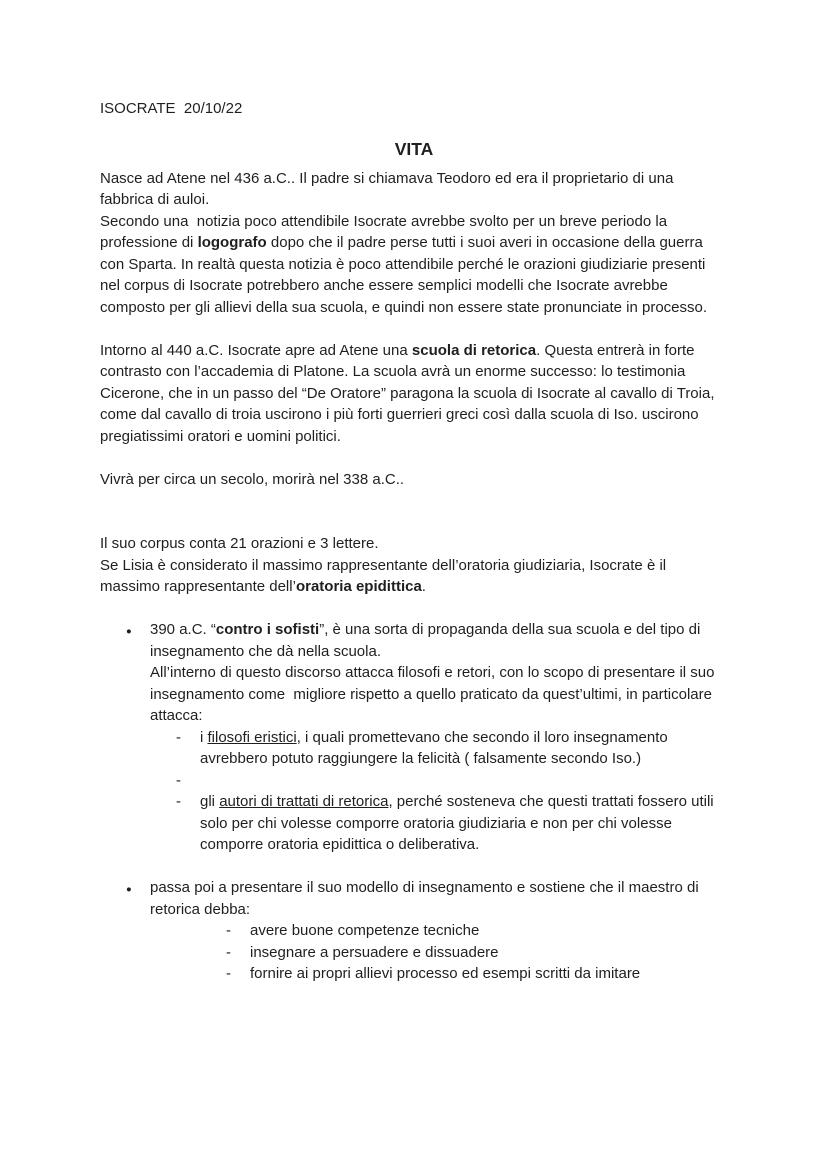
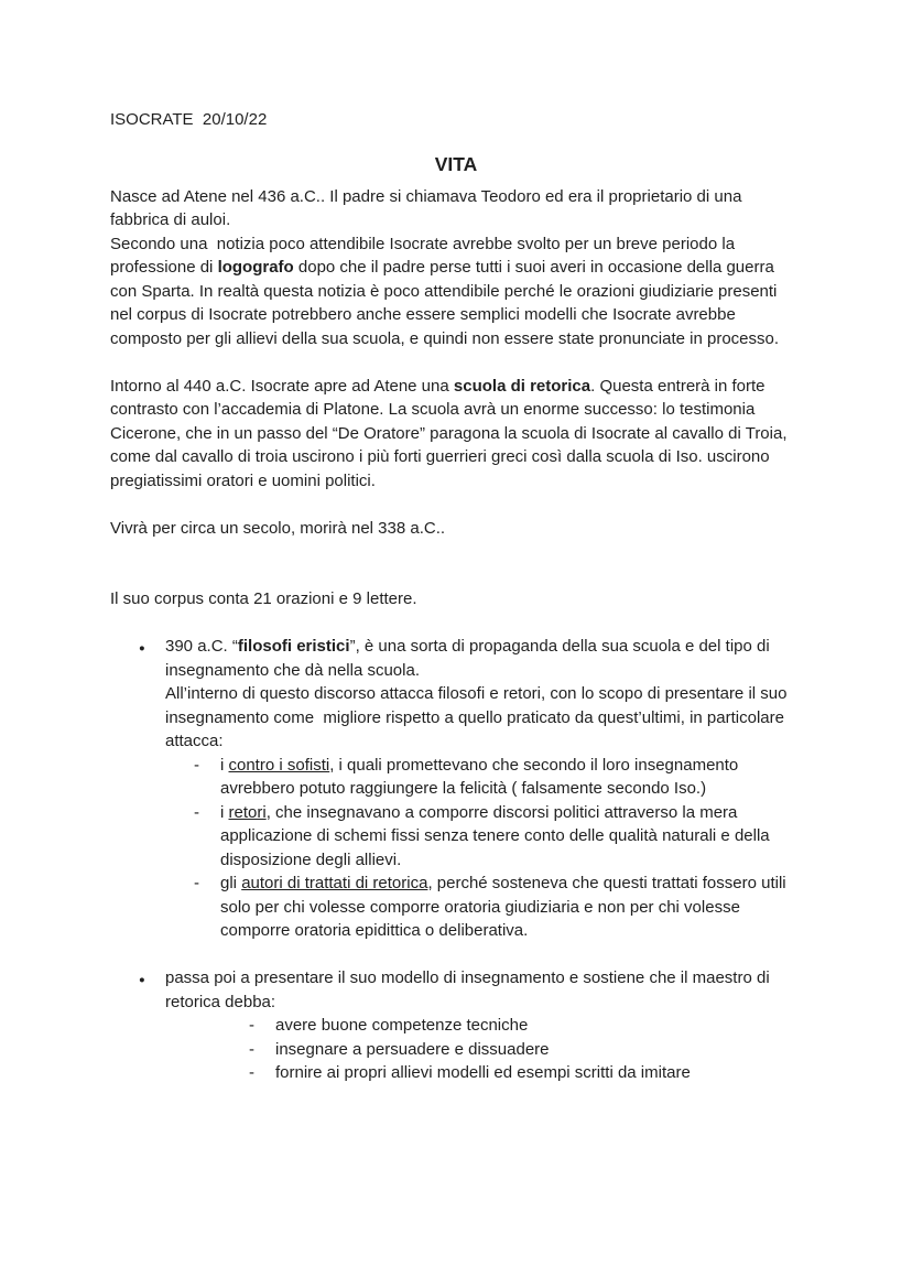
  ISOCRATE 20/10/22
  VITA
  Nasce ad Atene nel 436 a.C.. Il padre si chiamava Teodoro ed era il proprietario di una fabbrica di auloi.
  Secondo una notizia poco attendibile Isocrate avrebbe svolto per un breve periodo la professione di logografo dopo che il padre perse tutti i suoi averi in occasione della guerra con Sparta. In realtà questa notizia è poco attendibile perché le orazioni giudiziarie presenti nel corpus di Isocrate potrebbero anche essere semplici modelli che Isocrate avrebbe composto per gli allievi della sua scuola, e quindi non essere state pronunciate in processo.
  Intorno al 440 a.C. Isocrate apre ad Atene una scuola di retorica. Questa entrerà in forte contrasto con l’accademia di Platone. La scuola avrà un enorme successo: lo testimonia Cicerone, che in un passo del “De Oratore” paragona la scuola di Isocrate al cavallo di Troia, come dal cavallo di troia uscirono i più forti guerrieri greci così dalla scuola di Iso. uscirono pregiatissimi oratori e uomini politici.
  Vivrà per circa un secolo, morirà nel 338 a.C..
- Il suo corpus conta 21 orazioni e 3 lettere.
+ Il suo corpus conta 21 orazioni e 9 lettere.
- Se Lisia è considerato il massimo rappresentante dell’oratoria giudiziaria, Isocrate è il massimo rappresentante dell’oratoria epidittica.
  ●
- 390 a.C. “contro i sofisti”, è una sorta di propaganda della sua scuola e del tipo di insegnamento che dà nella scuola.
+ 390 a.C. “filosofi eristici”, è una sorta di propaganda della sua scuola e del tipo di insegnamento che dà nella scuola.
  All’interno di questo discorso attacca filosofi e retori, con lo scopo di presentare il suo insegnamento come migliore rispetto a quello praticato da quest’ultimi, in particolare attacca:
  -
- i filosofi eristici, i quali promettevano che secondo il loro insegnamento avrebbero potuto raggiungere la felicità ( falsamente secondo Iso.)
+ i contro i sofisti, i quali promettevano che secondo il loro insegnamento avrebbero potuto raggiungere la felicità ( falsamente secondo Iso.)
  -
+ i retori, che insegnavano a comporre discorsi politici attraverso la mera applicazione di schemi fissi senza tenere conto delle qualità naturali e della disposizione degli allievi.
  -
  gli autori di trattati di retorica, perché sosteneva che questi trattati fossero utili solo per chi volesse comporre oratoria giudiziaria e non per chi volesse comporre oratoria epidittica o deliberativa.
  ●
  passa poi a presentare il suo modello di insegnamento e sostiene che il maestro di retorica debba:
  -
  avere buone competenze tecniche
  -
  insegnare a persuadere e dissuadere
  -
- fornire ai propri allievi processo ed esempi scritti da imitare
+ fornire ai propri allievi modelli ed esempi scritti da imitare
